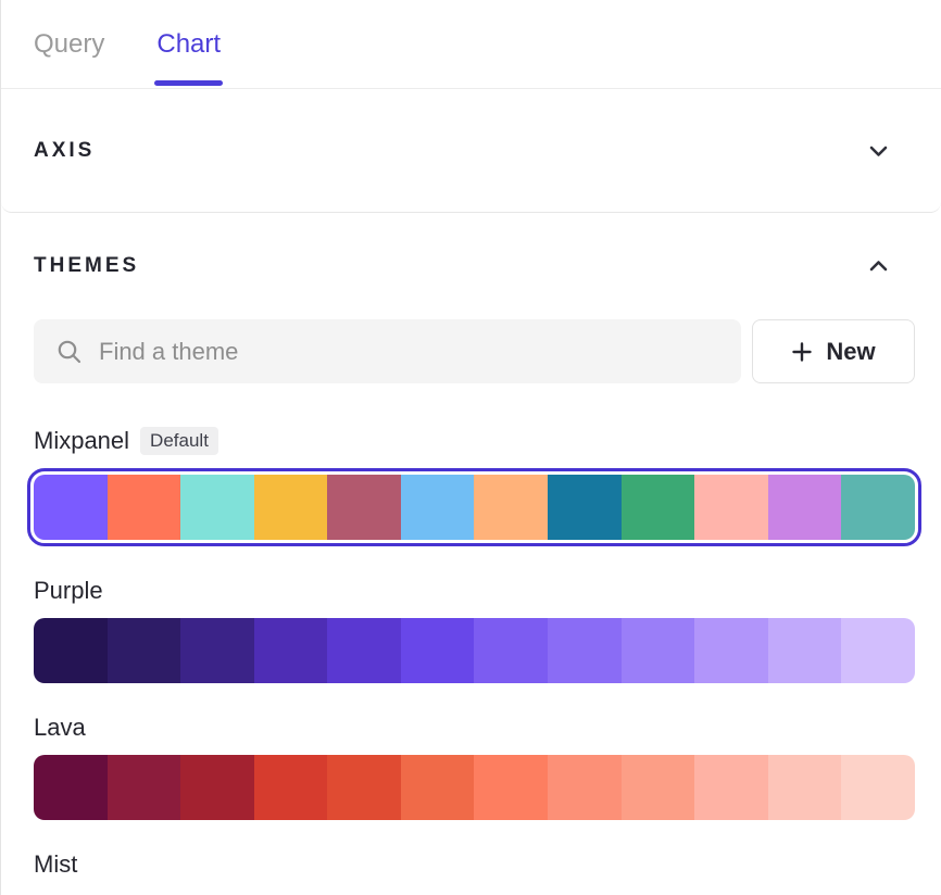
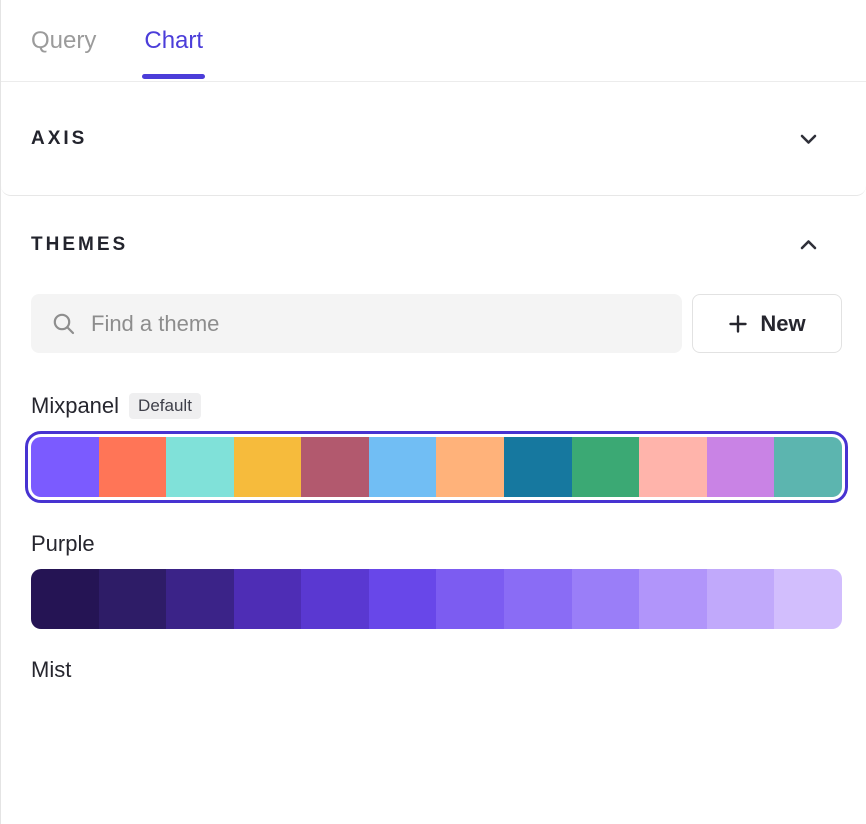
  Query
  Chart
  AXIS
  THEMES
  Find a theme
  New
  Mixpanel
  Default
  Purple
- Lava
  Mist
